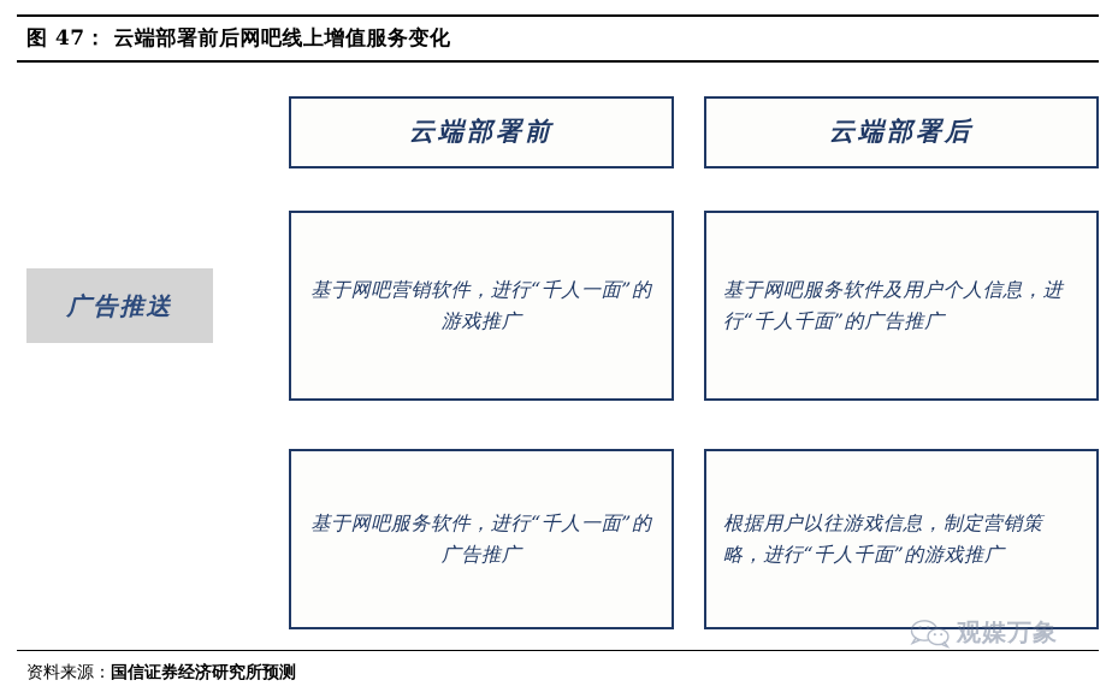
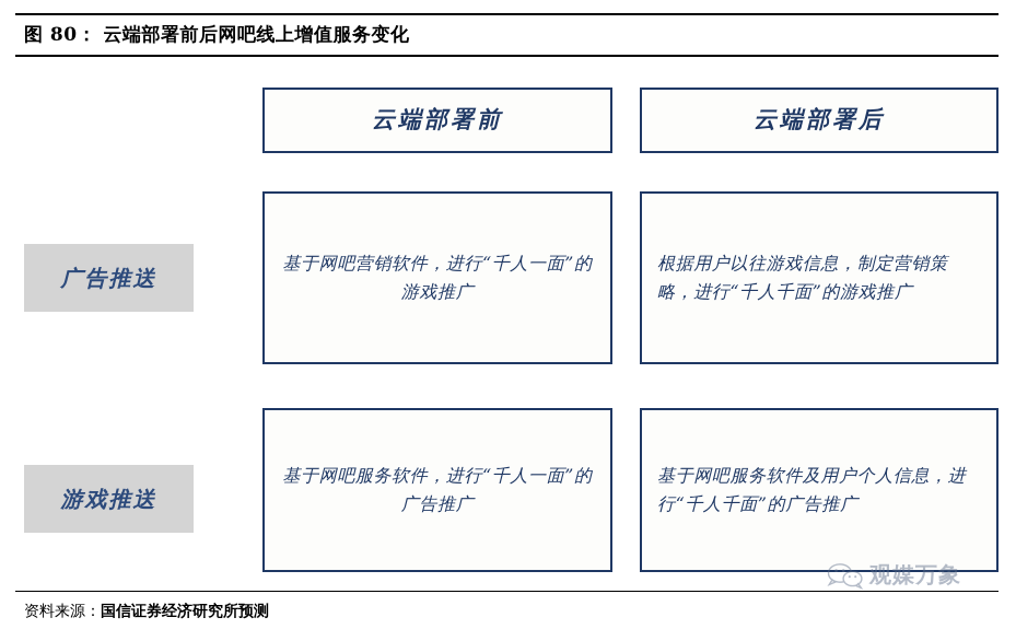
- 图 47： 云端部署前后网吧线上增值服务变化
+ 图 80： 云端部署前后网吧线上增值服务变化
  云端部署前
  云端部署后
  广告推送
  基于网吧营销软件，进行“千人一面”的游戏推广
- 基于网吧服务软件及用户个人信息，进行“千人千面”的广告推广
+ 根据用户以往游戏信息，制定营销策略，进行“千人千面”的游戏推广
+ 游戏推送
  基于网吧服务软件，进行“千人一面”的广告推广
- 根据用户以往游戏信息，制定营销策略，进行“千人千面”的游戏推广
+ 基于网吧服务软件及用户个人信息，进行“千人千面”的广告推广
  资料来源：国信证券经济研究所预测
  观媒万象
